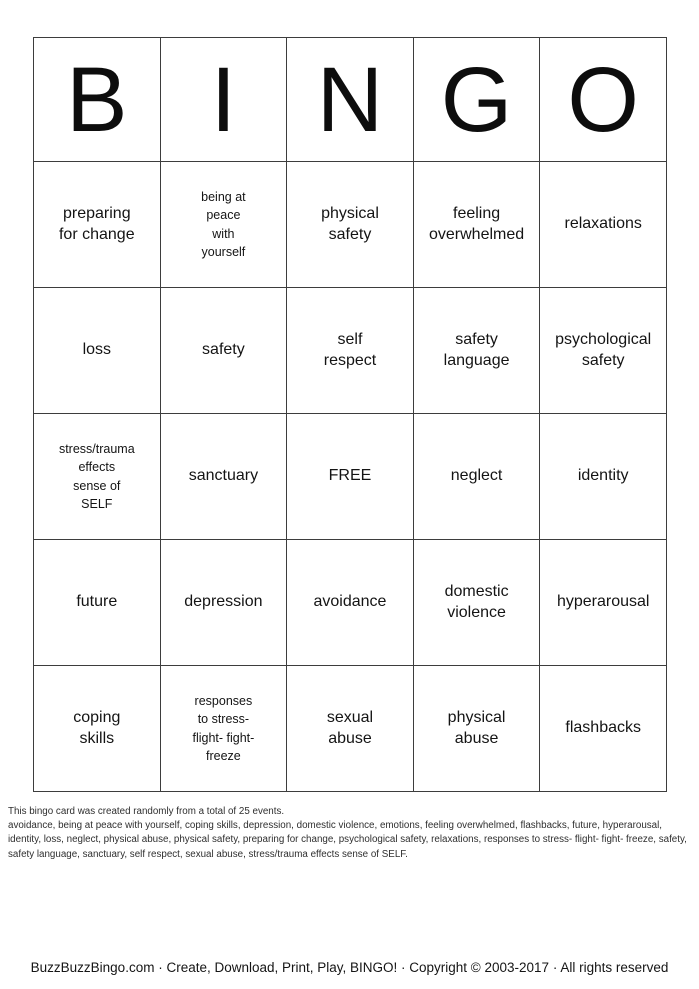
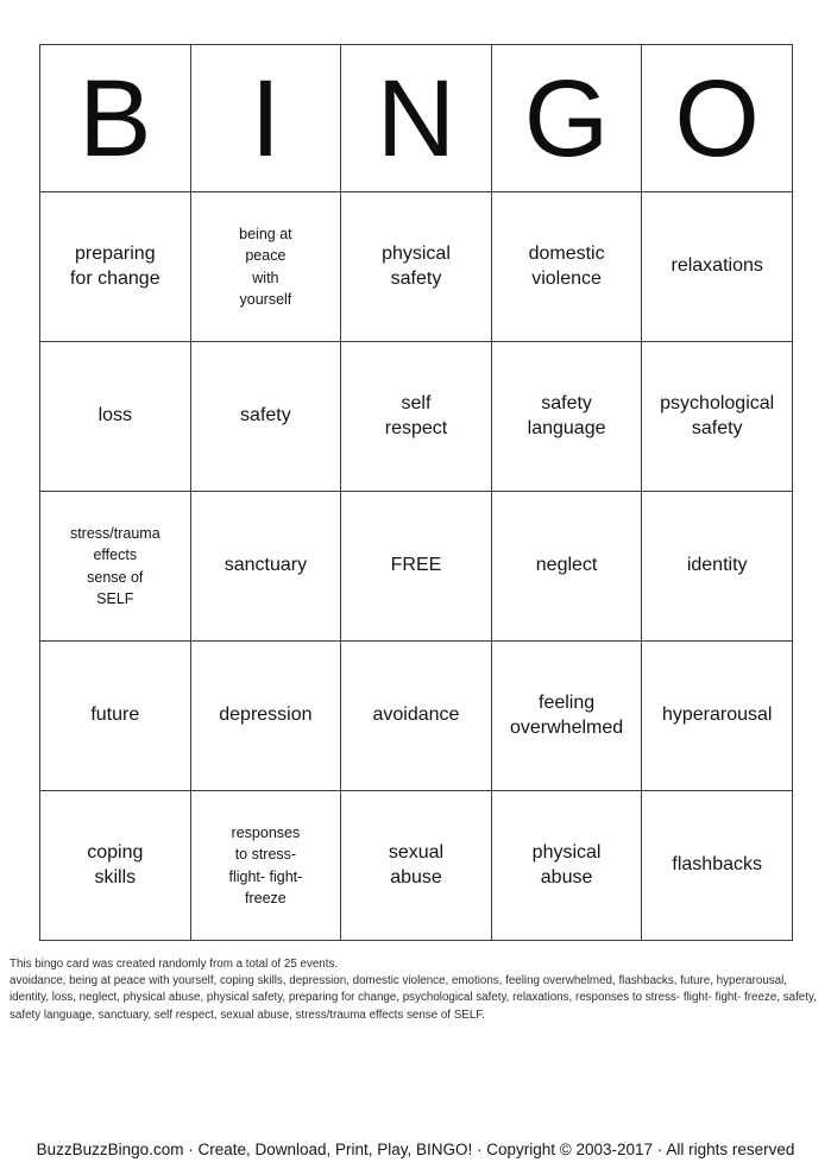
  B	I	N	G	O
- preparing for change	being at peace with yourself	physical safety	feeling overwhelmed	relaxations
+ preparing for change	being at peace with yourself	physical safety	domestic violence	relaxations
  loss	safety	self respect	safety language	psychological safety
  stress/trauma effects sense of SELF	sanctuary	FREE	neglect	identity
- future	depression	avoidance	domestic violence	hyperarousal
+ future	depression	avoidance	feeling overwhelmed	hyperarousal
  coping skills	responses to stress- flight- fight- freeze	sexual abuse	physical abuse	flashbacks
  This bingo card was created randomly from a total of 25 events.
  avoidance, being at peace with yourself, coping skills, depression, domestic violence, emotions, feeling overwhelmed, flashbacks, future, hyperarousal, identity, loss, neglect, physical abuse, physical safety, preparing for change, psychological safety, relaxations, responses to stress- flight- fight- freeze, safety, safety language, sanctuary, self respect, sexual abuse, stress/trauma effects sense of SELF.
  BuzzBuzzBingo.com · Create, Download, Print, Play, BINGO! · Copyright © 2003-2017 · All rights reserved
